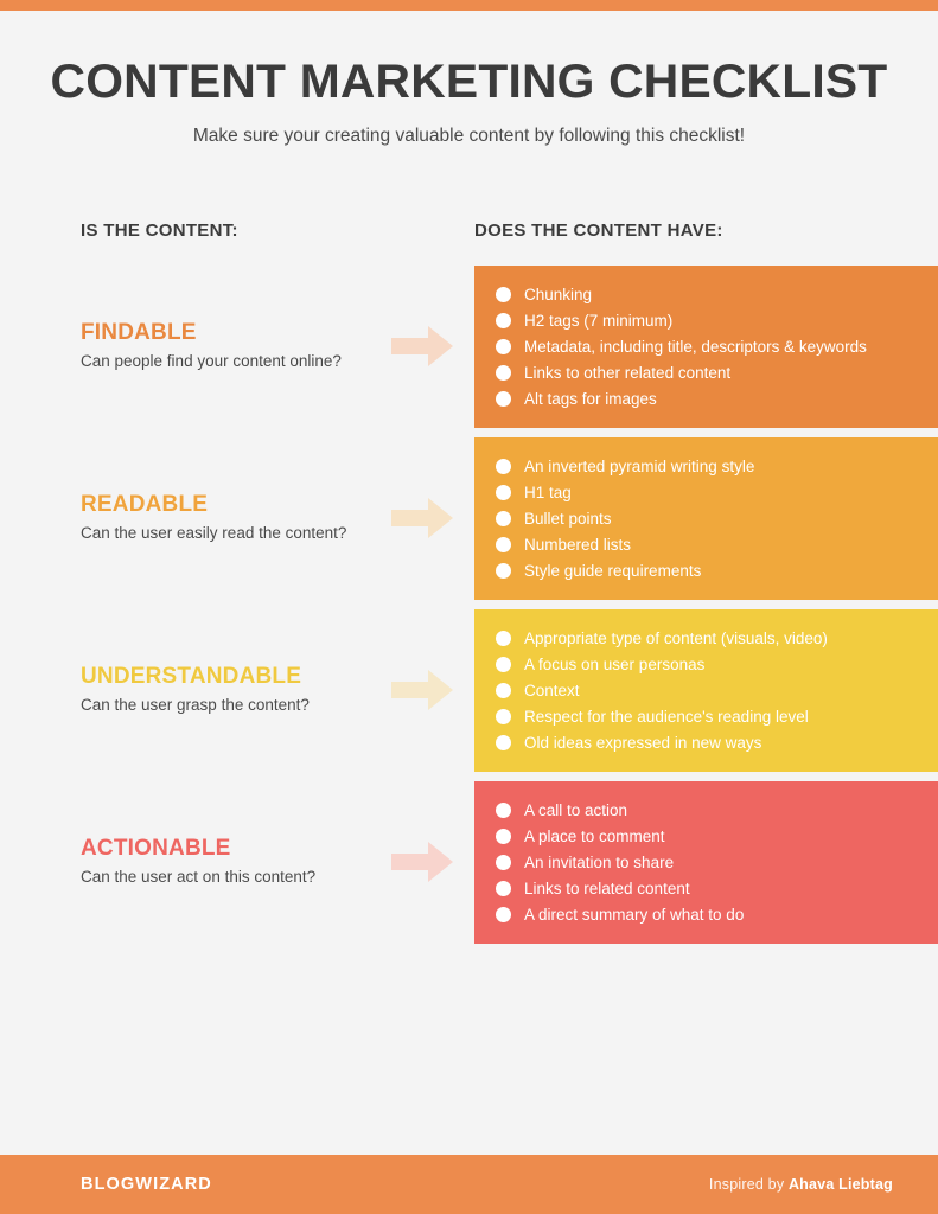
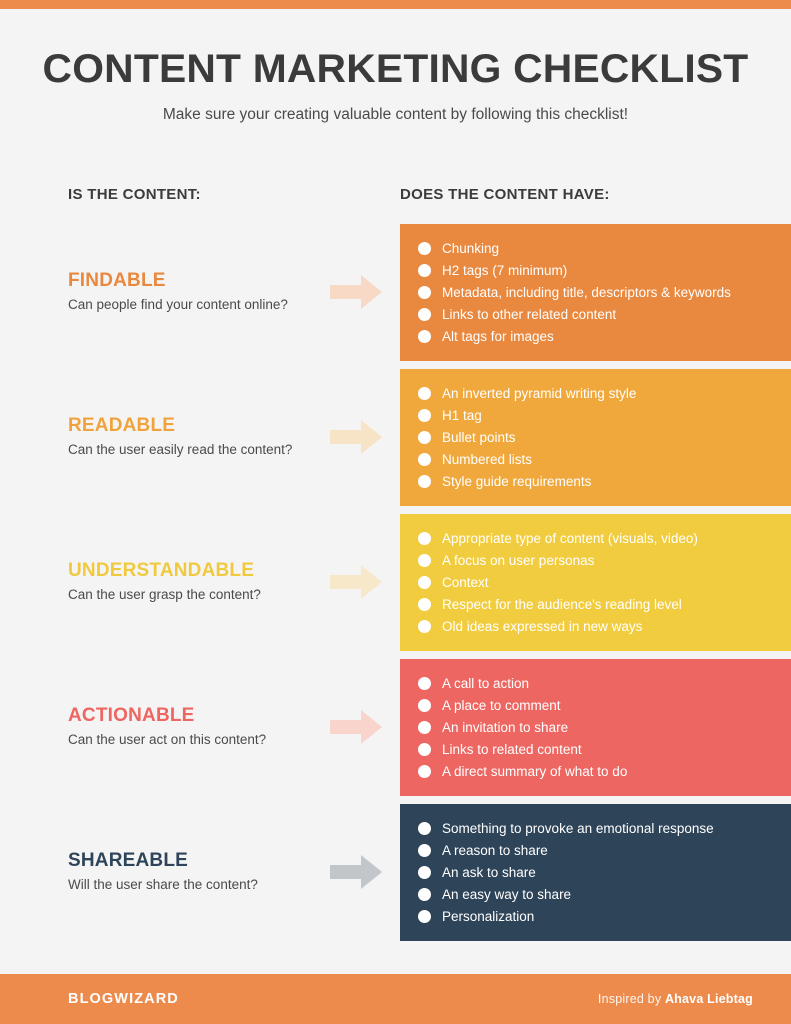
  CONTENT MARKETING CHECKLIST
  Make sure your creating valuable content by following this checklist!
  IS THE CONTENT:
  DOES THE CONTENT HAVE:
  FINDABLE
  Can people find your content online?
  Chunking
  H2 tags (7 minimum)
  Metadata, including title, descriptors & keywords
  Links to other related content
  Alt tags for images
  READABLE
  Can the user easily read the content?
  An inverted pyramid writing style
  H1 tag
  Bullet points
  Numbered lists
  Style guide requirements
  UNDERSTANDABLE
  Can the user grasp the content?
  Appropriate type of content (visuals, video)
  A focus on user personas
  Context
  Respect for the audience's reading level
  Old ideas expressed in new ways
  ACTIONABLE
  Can the user act on this content?
  A call to action
  A place to comment
  An invitation to share
  Links to related content
  A direct summary of what to do
+ SHAREABLE
+ Will the user share the content?
+ Something to provoke an emotional response
+ A reason to share
+ An ask to share
+ An easy way to share
+ Personalization
  BLOGWIZARD
  Inspired by Ahava Liebtag
